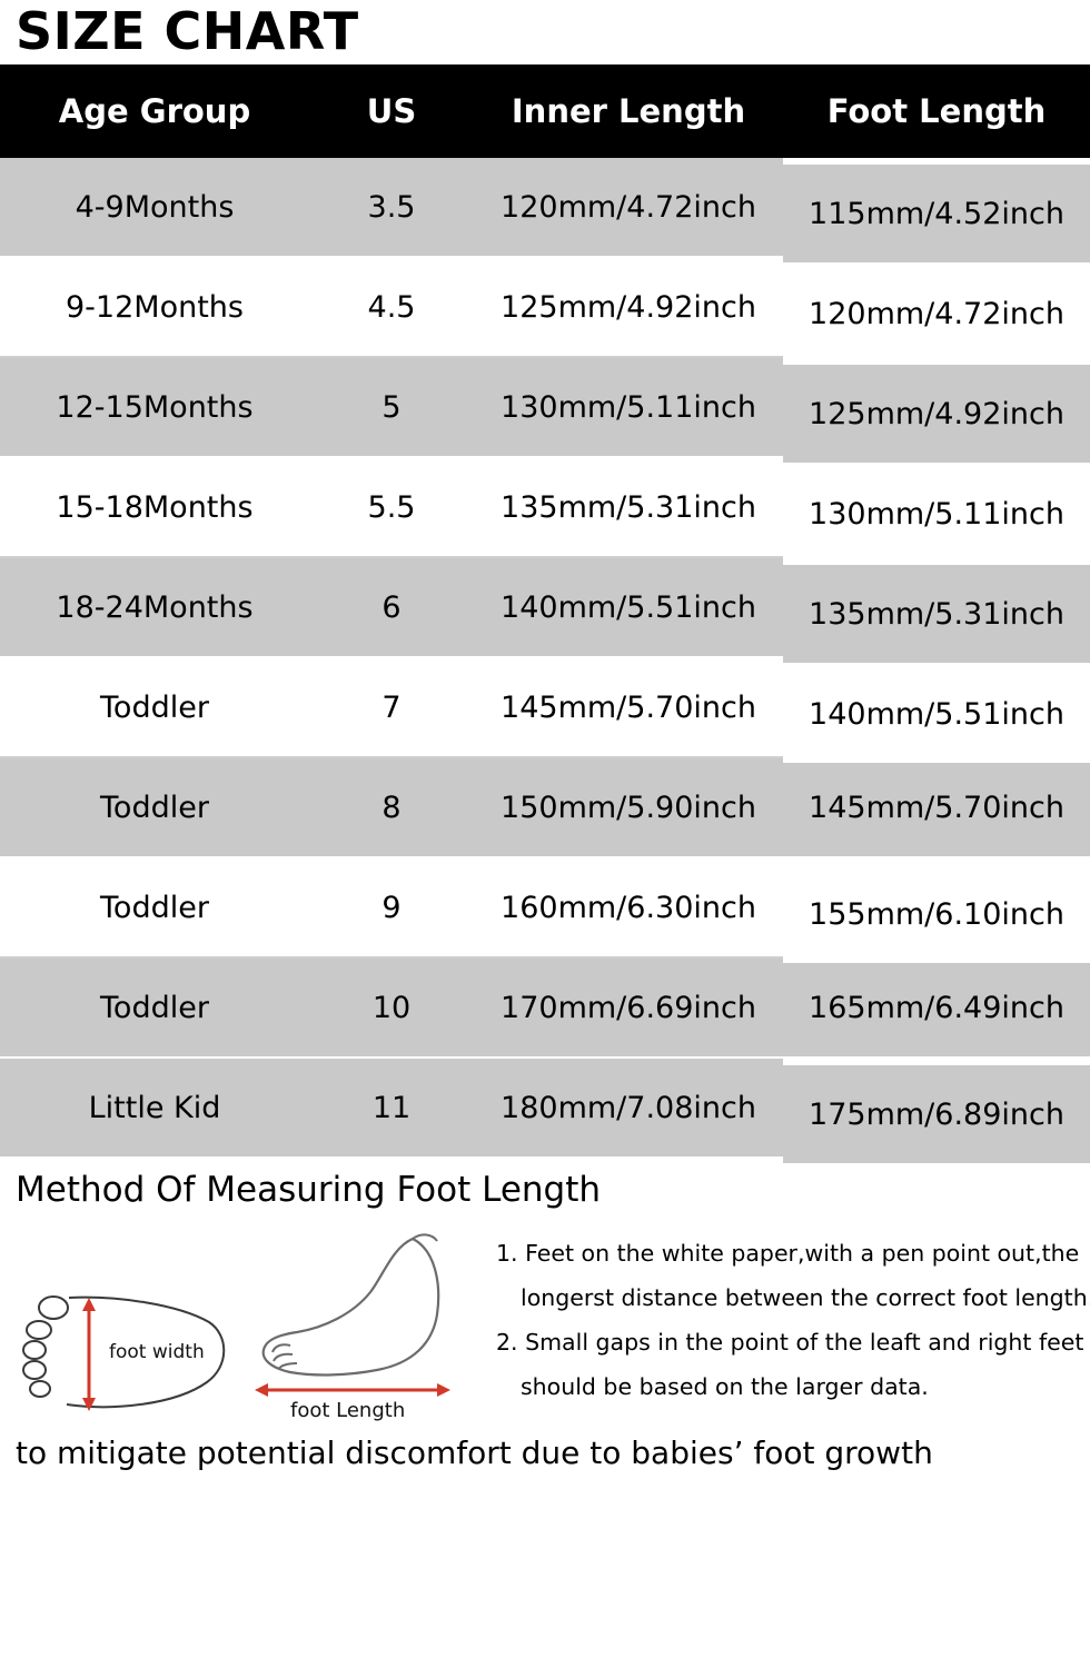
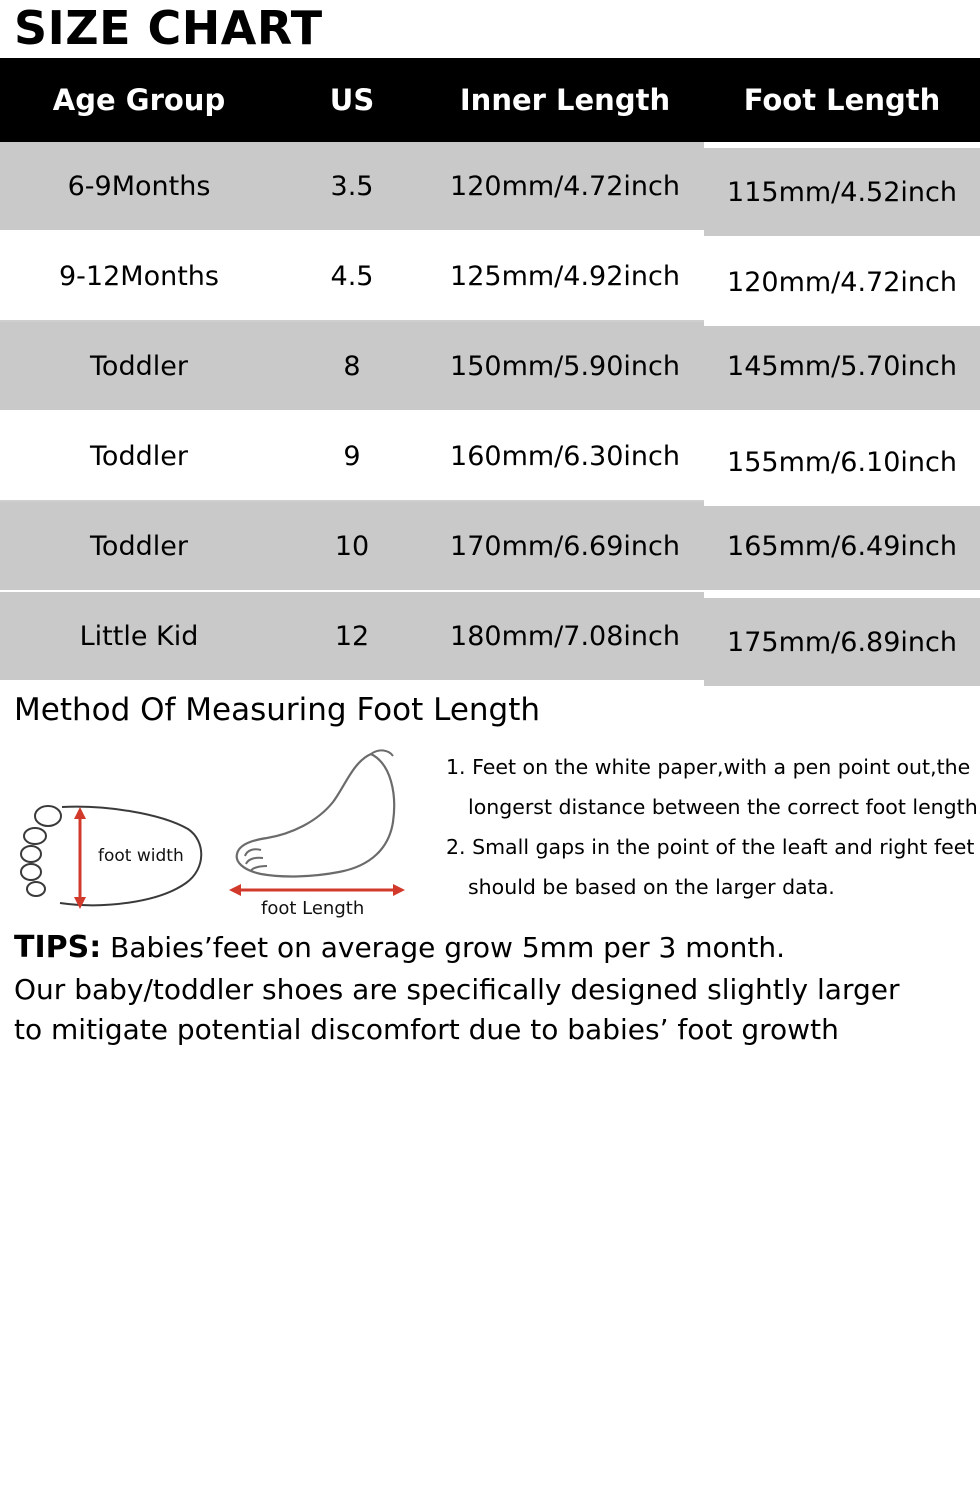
  SIZE CHART
  Age Group	US	Inner Length	Foot Length
- 4-9Months	3.5	120mm/4.72inch	115mm/4.52inch
+ 6-9Months	3.5	120mm/4.72inch	115mm/4.52inch
  9-12Months	4.5	125mm/4.92inch	120mm/4.72inch
- 12-15Months	5	130mm/5.11inch	125mm/4.92inch
- 15-18Months	5.5	135mm/5.31inch	130mm/5.11inch
- 18-24Months	6	140mm/5.51inch	135mm/5.31inch
- Toddler	7	145mm/5.70inch	140mm/5.51inch
  Toddler	8	150mm/5.90inch	145mm/5.70inch
  Toddler	9	160mm/6.30inch	155mm/6.10inch
  Toddler	10	170mm/6.69inch	165mm/6.49inch
- Little Kid	11	180mm/7.08inch	175mm/6.89inch
+ Little Kid	12	180mm/7.08inch	175mm/6.89inch
  Method Of Measuring Foot Length
  foot width
  foot Length
  1. Feet on the white paper,with a pen point out,the
  longerst distance between the correct foot length
  2. Small gaps in the point of the leaft and right feet
  should be based on the larger data.
+ TIPS: Babies’feet on average grow 5mm per 3 month.
+ Our baby/toddler shoes are specifically designed slightly larger
  to mitigate potential discomfort due to babies’ foot growth
